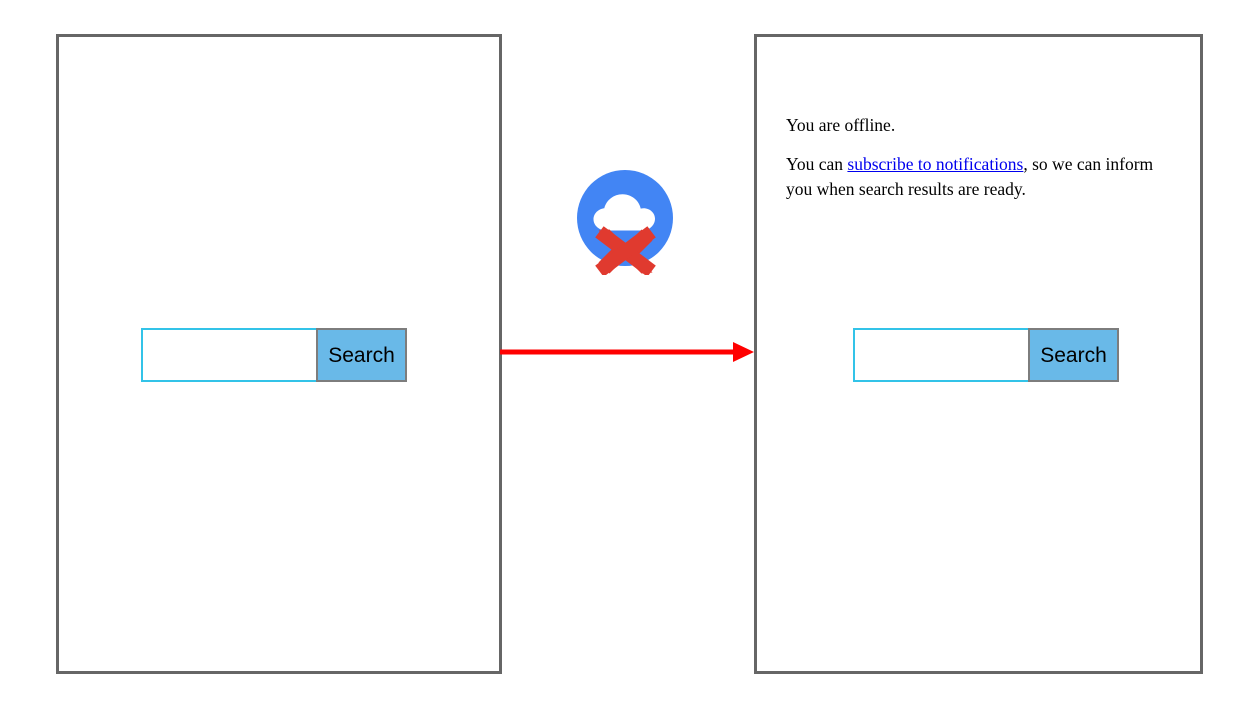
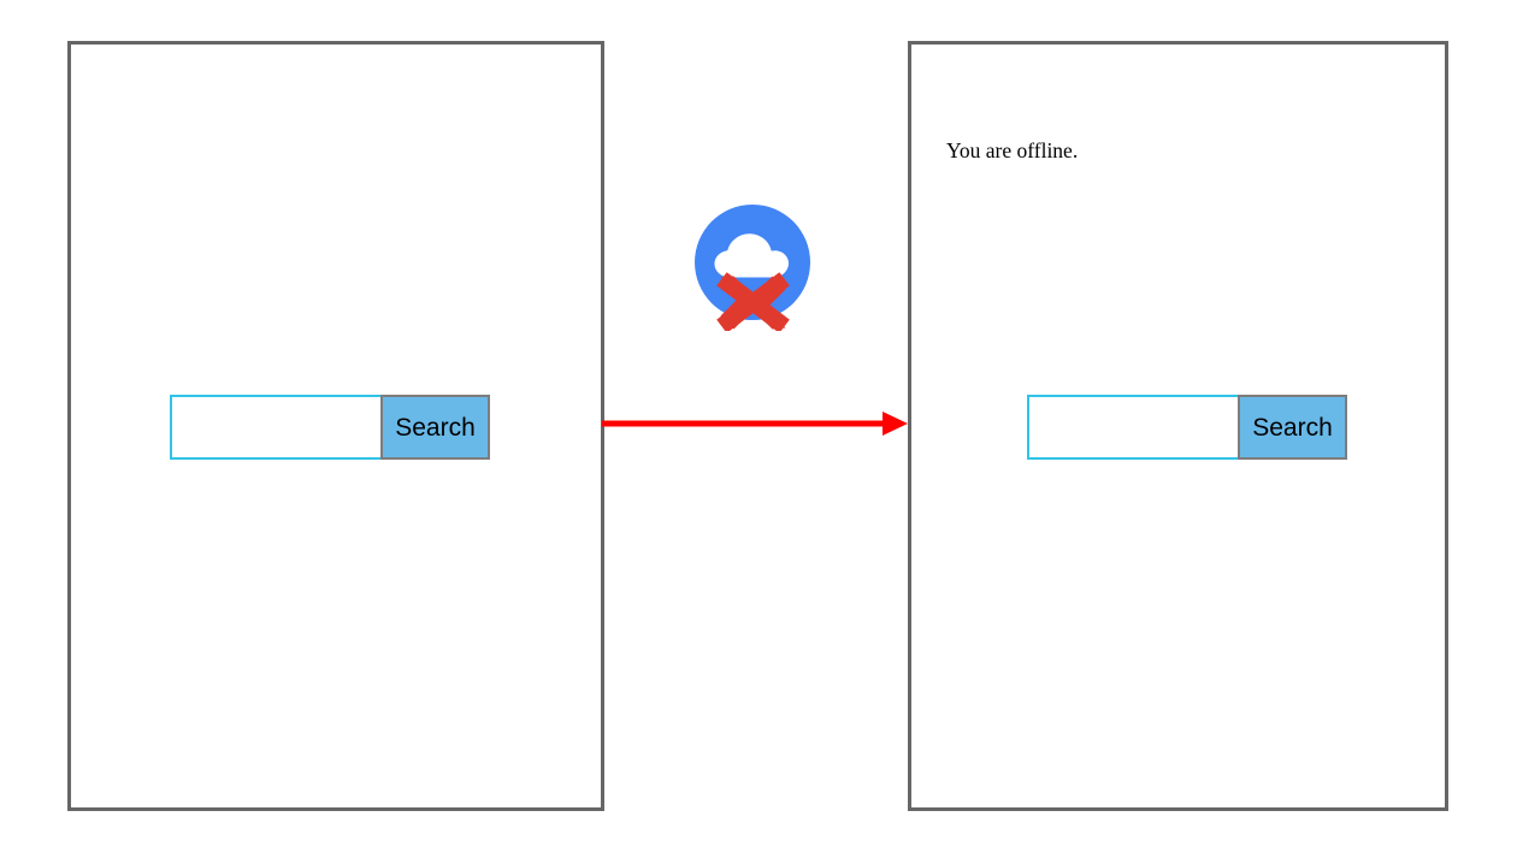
  Search
  You are offline.
- You can subscribe to notifications, so we can inform you when search results are ready.
  Search
